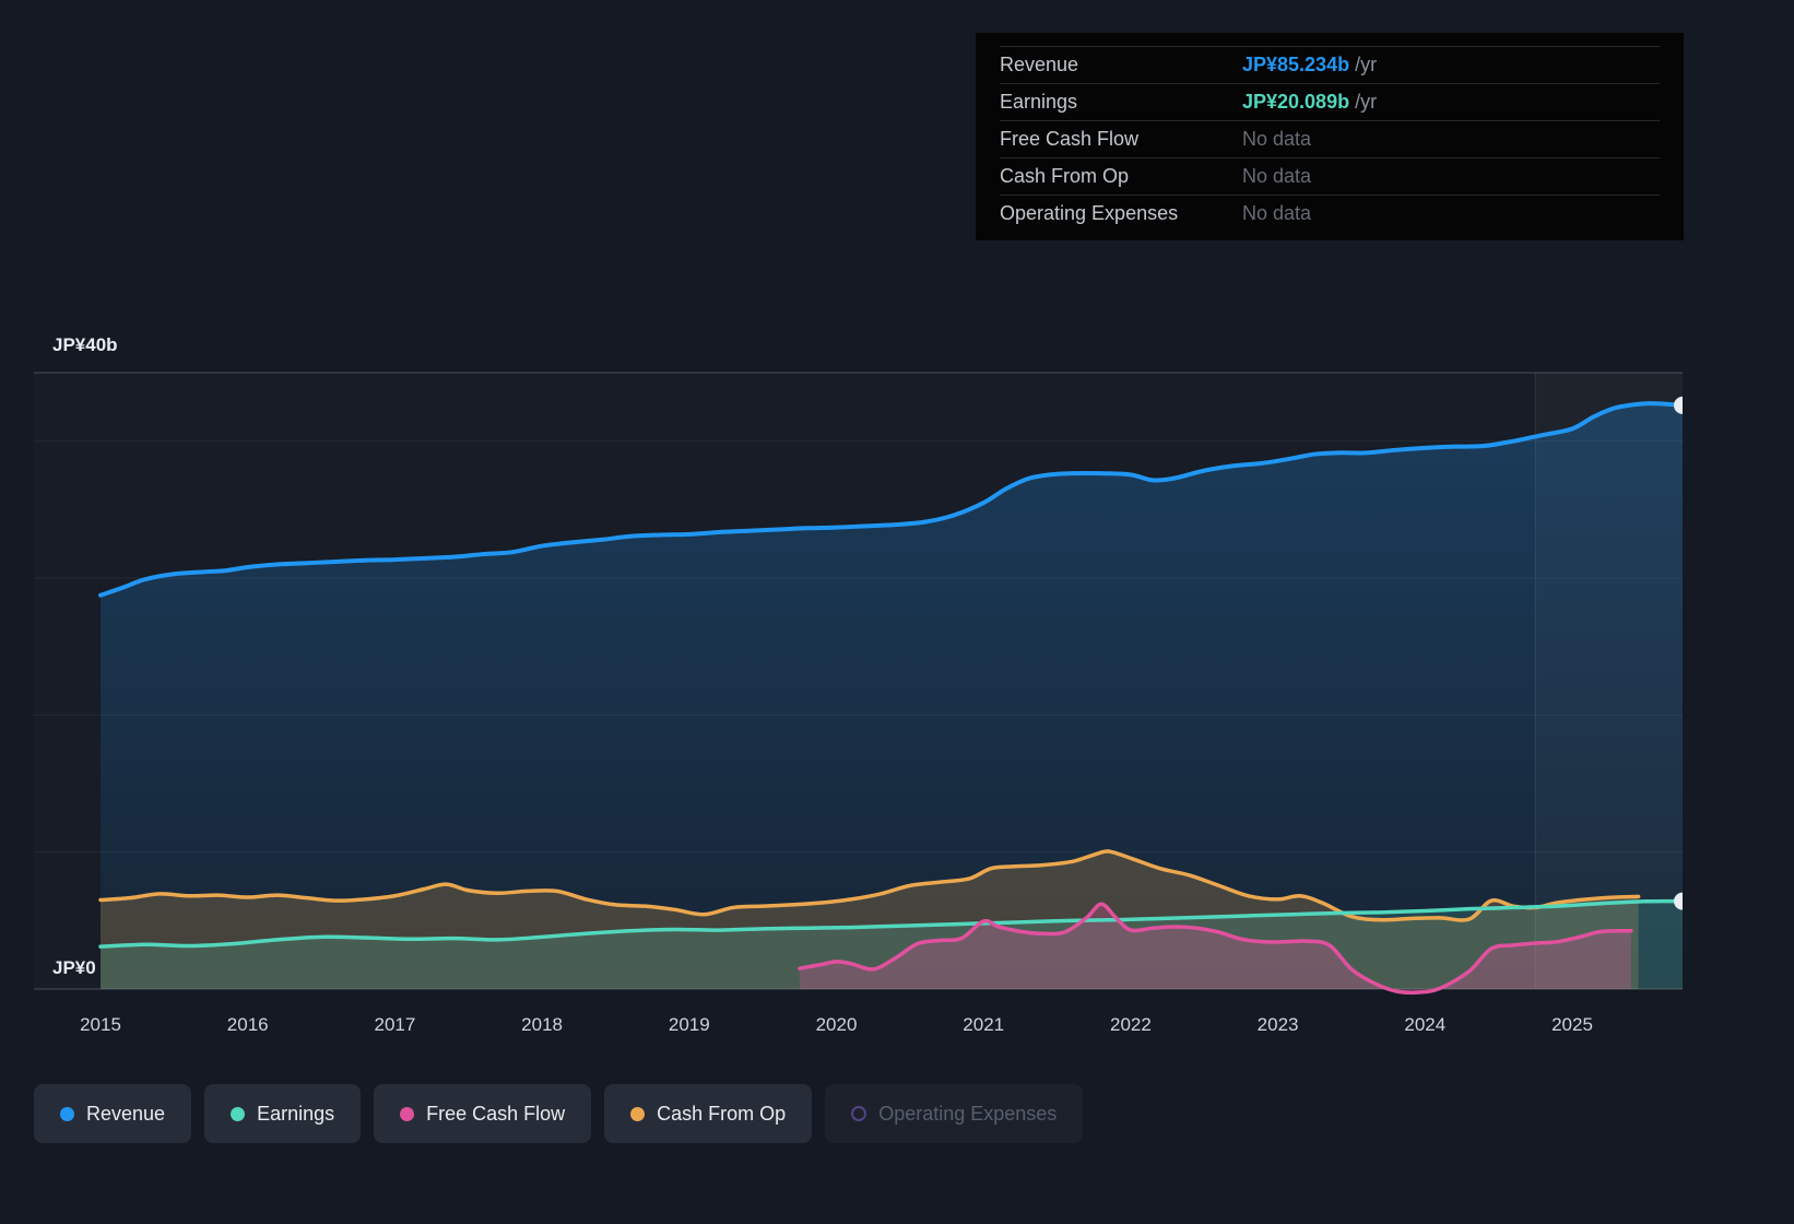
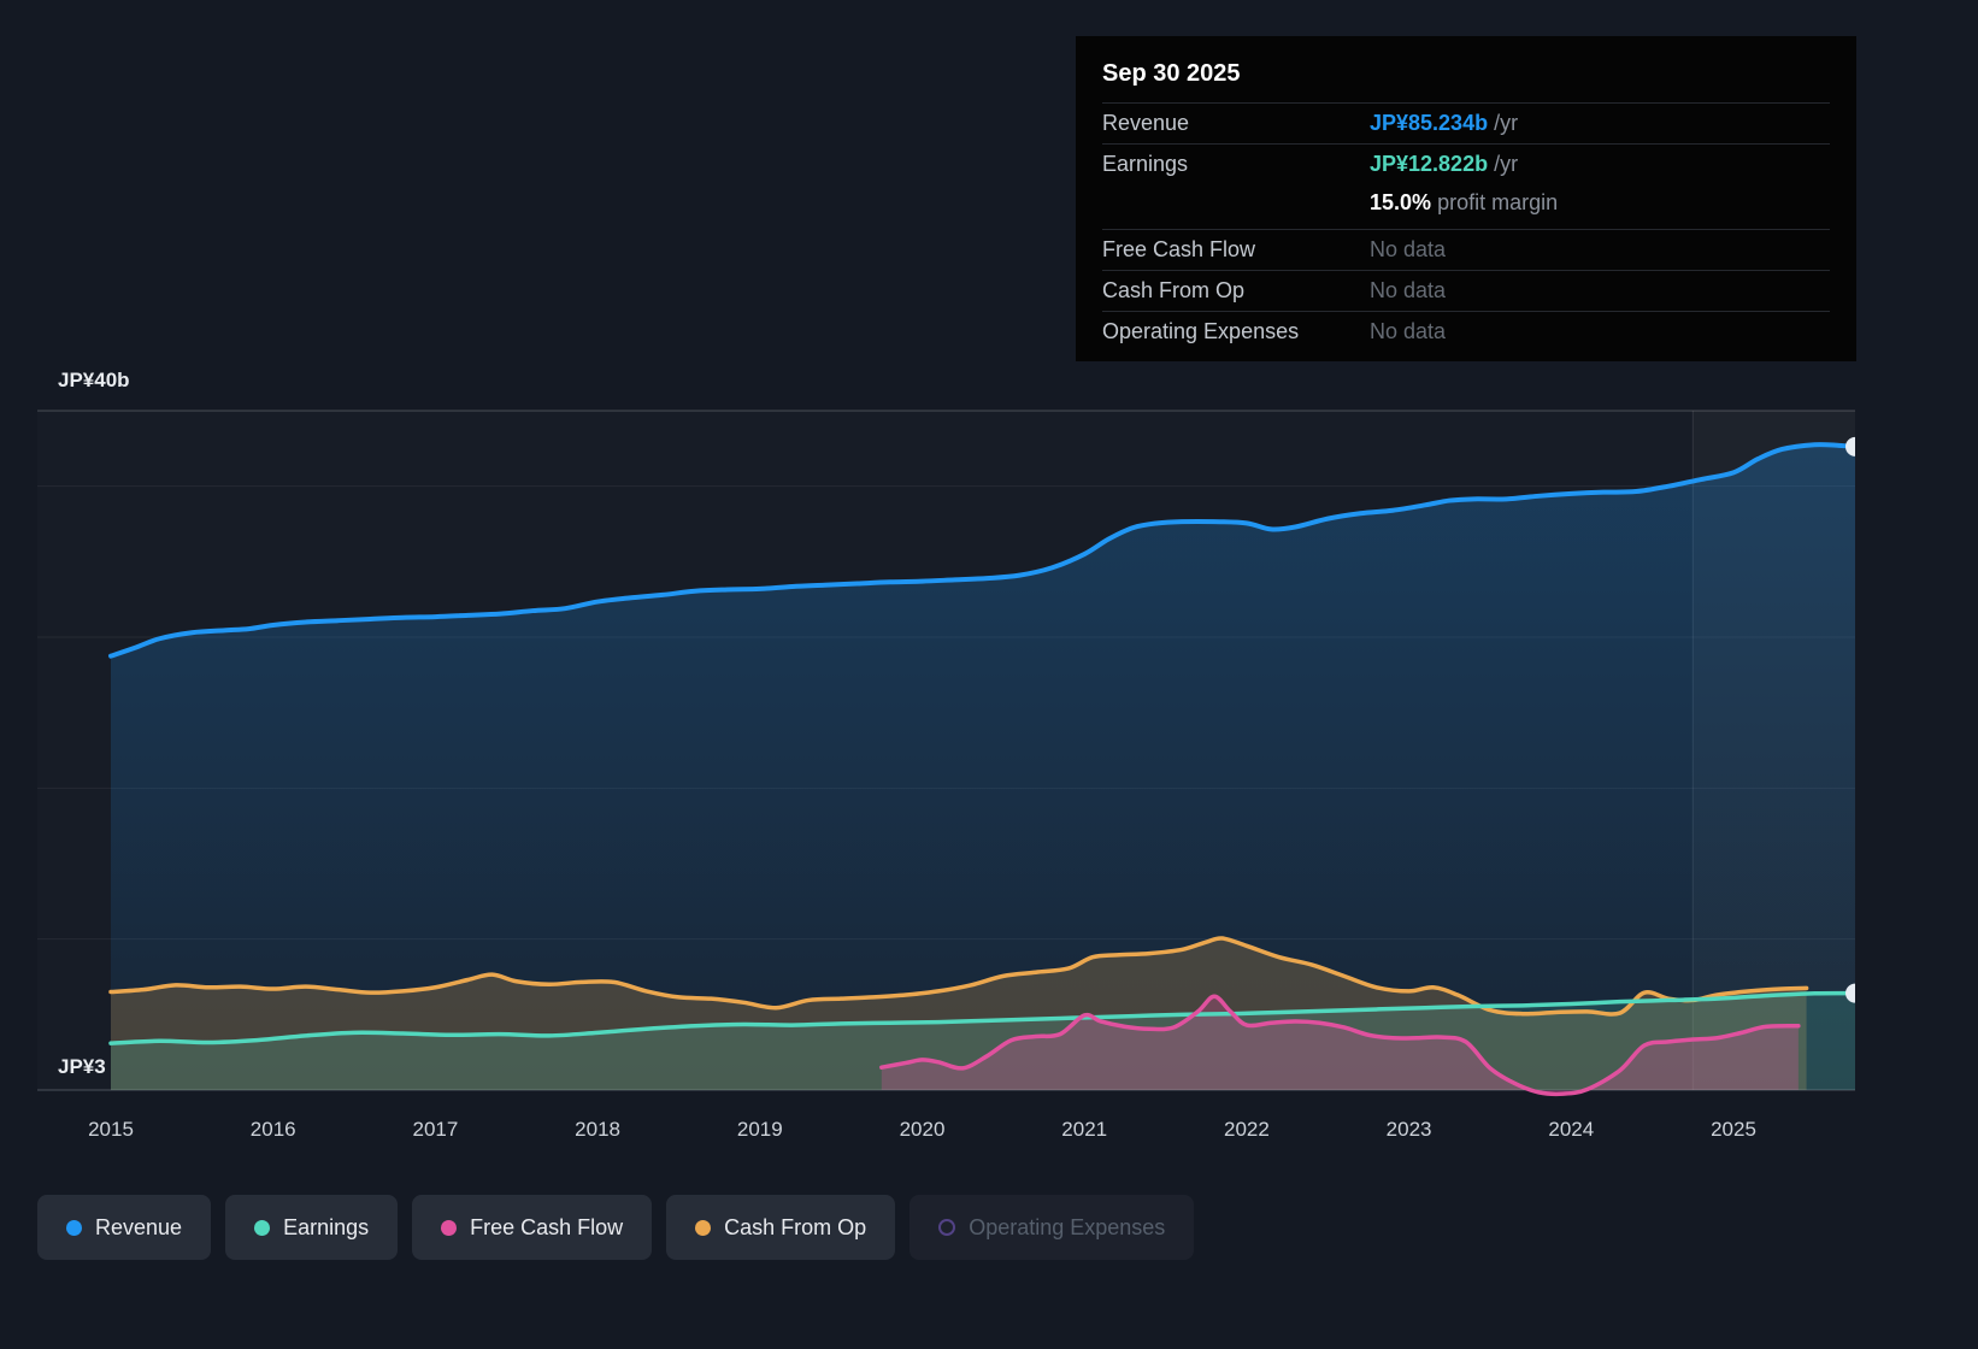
+ Sep 30 2025
  Revenue
  JP¥85.234b /yr
  Earnings
- JP¥20.089b /yr
+ JP¥12.822b /yr
+ 15.0% profit margin
  Free Cash Flow
  No data
  Cash From Op
  No data
  Operating Expenses
  No data
  JP¥40b
- JP¥0
+ JP¥3
  2015
  2016
  2017
  2018
  2019
  2020
  2021
  2022
  2023
  2024
  2025
  Revenue
  Earnings
  Free Cash Flow
  Cash From Op
  Operating Expenses
